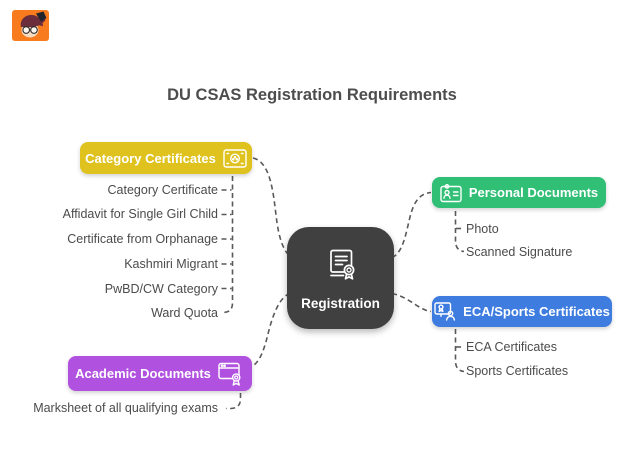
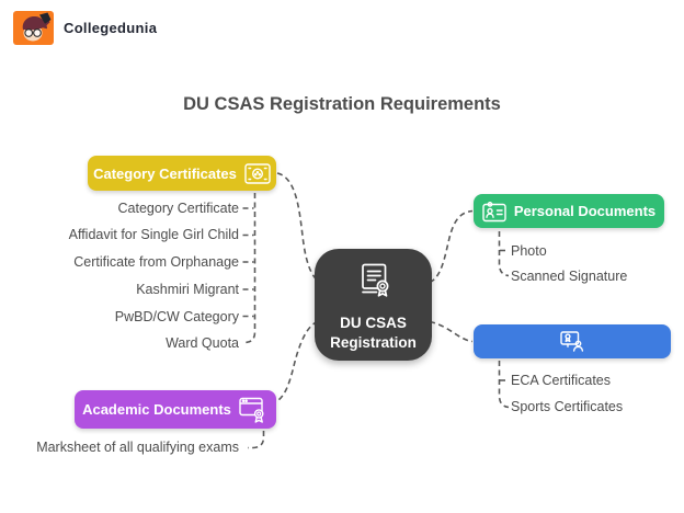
+ Collegedunia
  DU CSAS Registration Requirements
+ DU CSAS
  Registration
  Category Certificates
  Personal Documents
- ECA/Sports Certificates
  Academic Documents
  Category Certificate
  Affidavit for Single Girl Child
  Certificate from Orphanage
  Kashmiri Migrant
  PwBD/CW Category
  Ward Quota
  Photo
  Scanned Signature
  ECA Certificates
  Sports Certificates
  Marksheet of all qualifying exams
